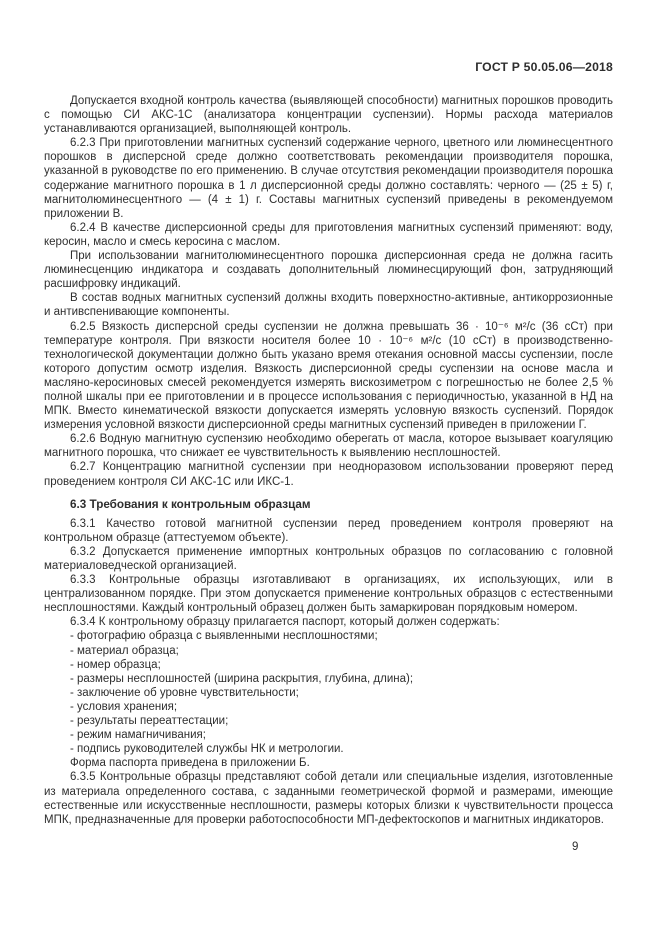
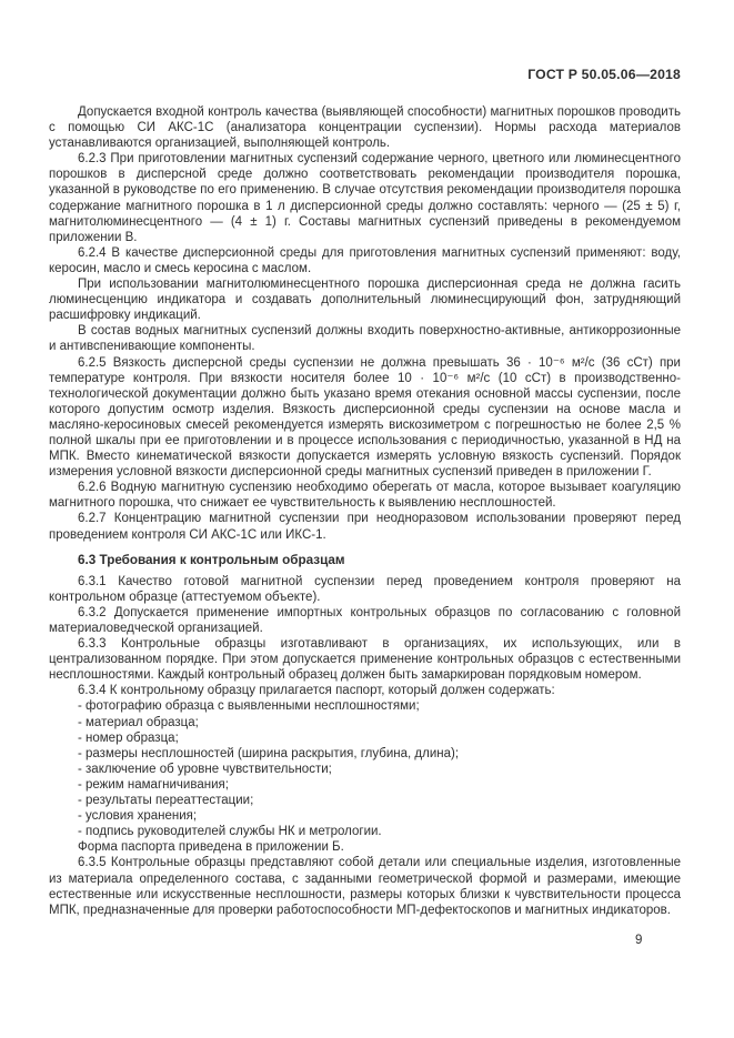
  ГОСТ Р 50.05.06—2018
  Допускается входной контроль качества (выявляющей способности) магнитных порошков проводить с помощью СИ АКС-1С (анализатора концентрации суспензии). Нормы расхода материалов устанавливаются организацией, выполняющей контроль.
  6.2.3 При приготовлении магнитных суспензий содержание черного, цветного или люминесцентного порошков в дисперсной среде должно соответствовать рекомендации производителя порошка, указанной в руководстве по его применению. В случае отсутствия рекомендации производителя порошка содержание магнитного порошка в 1 л дисперсионной среды должно составлять: черного — (25 ± 5) г, магнитолюминесцентного — (4 ± 1) г. Составы магнитных суспензий приведены в рекомендуемом приложении В.
  6.2.4 В качестве дисперсионной среды для приготовления магнитных суспензий применяют: воду, керосин, масло и смесь керосина с маслом.
  При использовании магнитолюминесцентного порошка дисперсионная среда не должна гасить люминесценцию индикатора и создавать дополнительный люминесцирующий фон, затрудняющий расшифровку индикаций.
  В состав водных магнитных суспензий должны входить поверхностно-активные, антикоррозионные и антивспенивающие компоненты.
  6.2.5 Вязкость дисперсной среды суспензии не должна превышать 36 · 10⁻⁶ м²/с (36 сСт) при температуре контроля. При вязкости носителя более 10 · 10⁻⁶ м²/с (10 сСт) в производственно-технологической документации должно быть указано время отекания основной массы суспензии, после которого допустим осмотр изделия. Вязкость дисперсионной среды суспензии на основе масла и масляно-керосиновых смесей рекомендуется измерять вискозиметром с погрешностью не более 2,5 % полной шкалы при ее приготовлении и в процессе использования с периодичностью, указанной в НД на МПК. Вместо кинематической вязкости допускается измерять условную вязкость суспензий. Порядок измерения условной вязкости дисперсионной среды магнитных суспензий приведен в приложении Г.
  6.2.6 Водную магнитную суспензию необходимо оберегать от масла, которое вызывает коагуляцию магнитного порошка, что снижает ее чувствительность к выявлению несплошностей.
  6.2.7 Концентрацию магнитной суспензии при неодноразовом использовании проверяют перед проведением контроля СИ АКС-1С или ИКС-1.
  6.3 Требования к контрольным образцам
  6.3.1 Качество готовой магнитной суспензии перед проведением контроля проверяют на контрольном образце (аттестуемом объекте).
  6.3.2 Допускается применение импортных контрольных образцов по согласованию с головной материаловедческой организацией.
  6.3.3 Контрольные образцы изготавливают в организациях, их использующих, или в централизованном порядке. При этом допускается применение контрольных образцов с естественными несплошностями. Каждый контрольный образец должен быть замаркирован порядковым номером.
  6.3.4 К контрольному образцу прилагается паспорт, который должен содержать:
  - фотографию образца с выявленными несплошностями;
  - материал образца;
  - номер образца;
  - размеры несплошностей (ширина раскрытия, глубина, длина);
  - заключение об уровне чувствительности;
- - условия хранения;
+ - режим намагничивания;
  - результаты переаттестации;
- - режим намагничивания;
+ - условия хранения;
  - подпись руководителей службы НК и метрологии.
  Форма паспорта приведена в приложении Б.
  6.3.5 Контрольные образцы представляют собой детали или специальные изделия, изготовленные из материала определенного состава, с заданными геометрической формой и размерами, имеющие естественные или искусственные несплошности, размеры которых близки к чувствительности процесса МПК, предназначенные для проверки работоспособности МП-дефектоскопов и магнитных индикаторов.
  9
